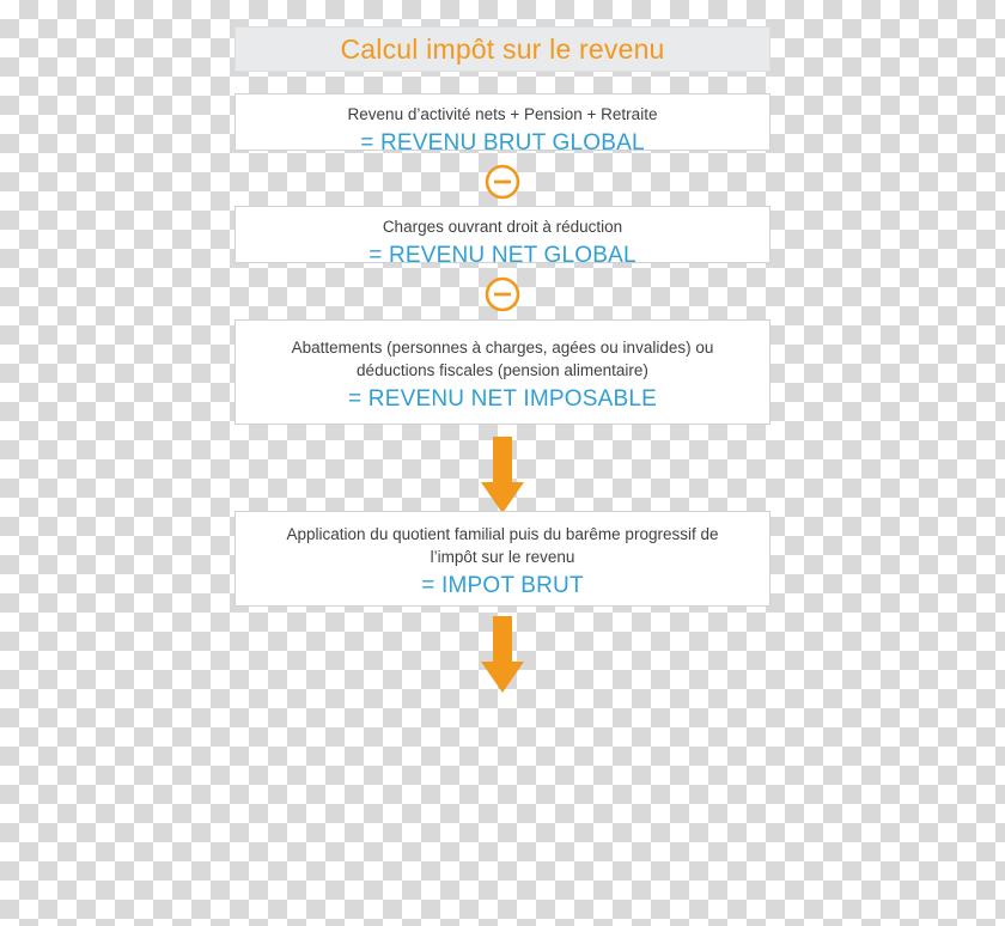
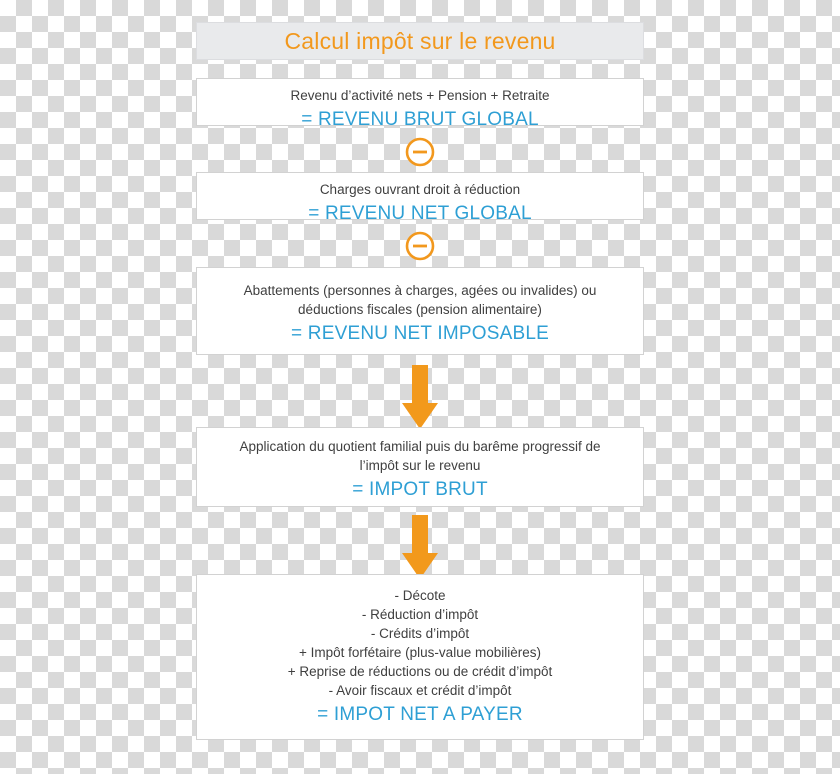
  Calcul impôt sur le revenu
  Revenu d’activité nets + Pension + Retraite
  = REVENU BRUT GLOBAL
  Charges ouvrant droit à réduction
  = REVENU NET GLOBAL
  Abattements (personnes à charges, agées ou invalides) ou
  déductions fiscales (pension alimentaire)
  = REVENU NET IMPOSABLE
  Application du quotient familial puis du barême progressif de
  l’impôt sur le revenu
  = IMPOT BRUT
+ - Décote
+ - Réduction d’impôt
+ - Crédits d’impôt
+ + Impôt forfétaire (plus-value mobilières)
+ + Reprise de réductions ou de crédit d’impôt
+ - Avoir fiscaux et crédit d’impôt
+ = IMPOT NET A PAYER
